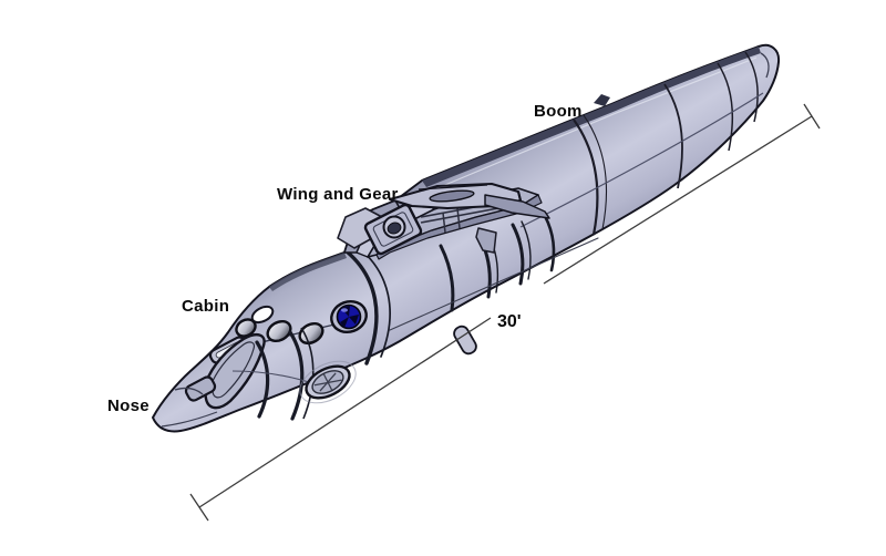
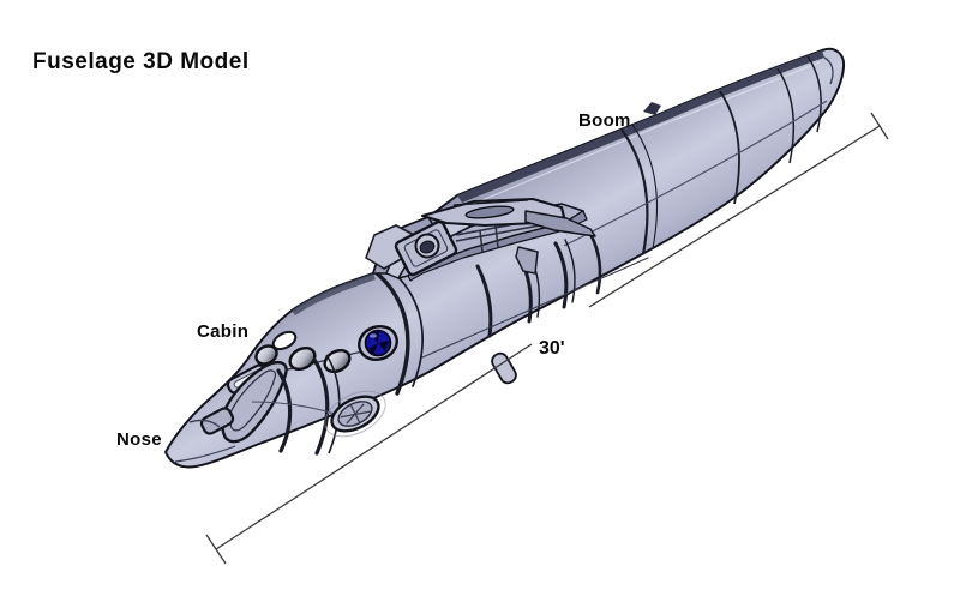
+ Fuselage 3D Model
  Boom
- Wing and Gear
  Cabin
  Nose
  30'
